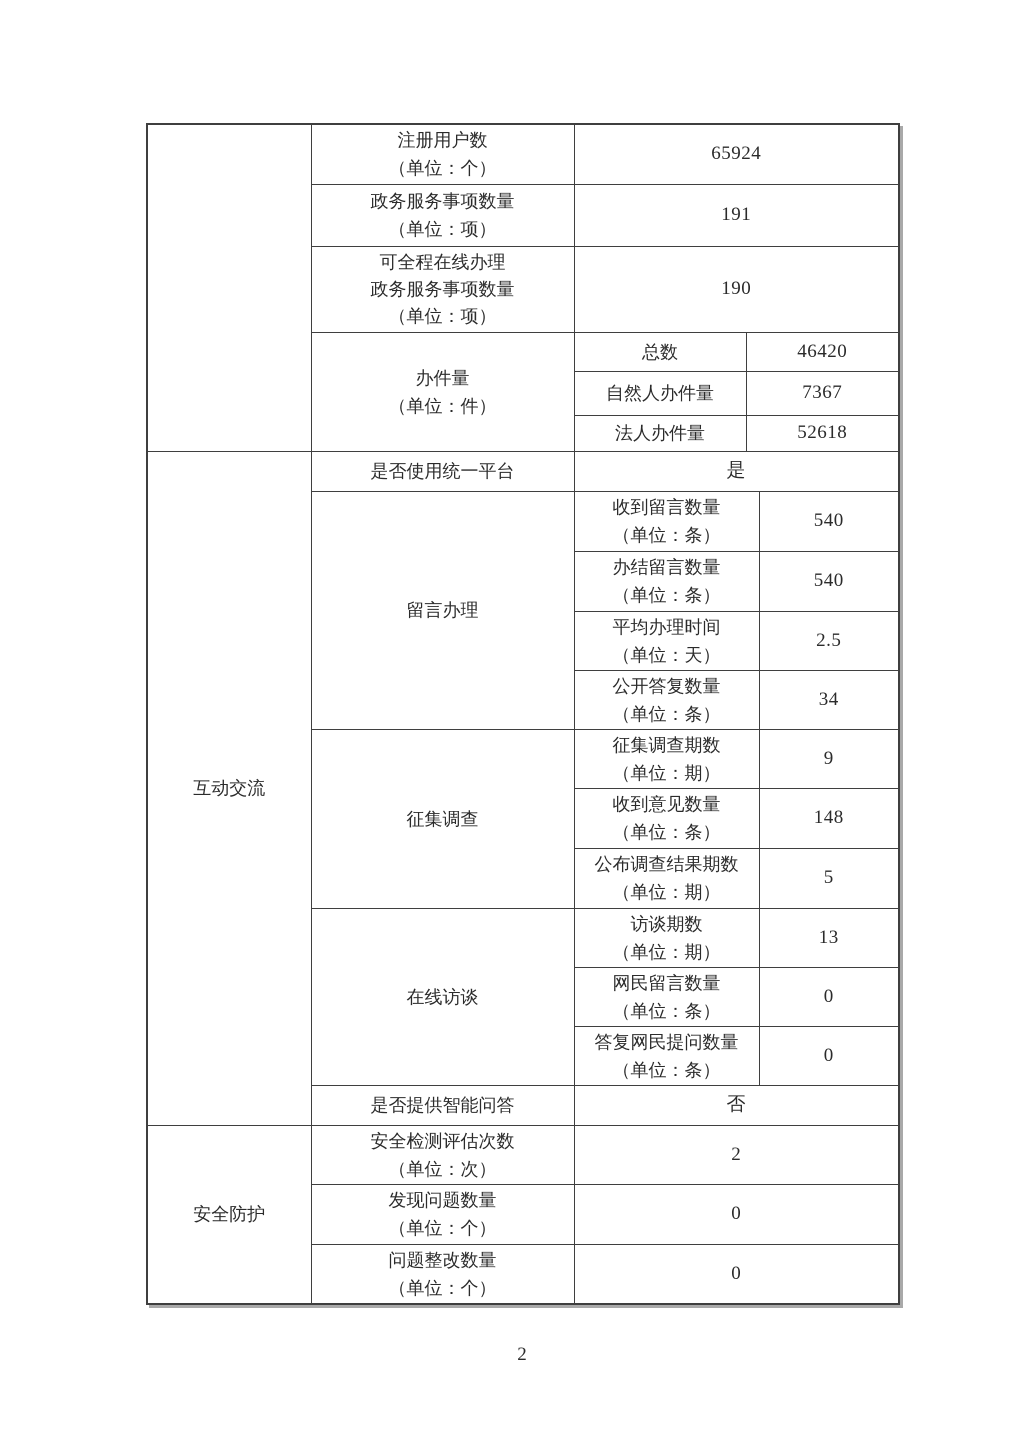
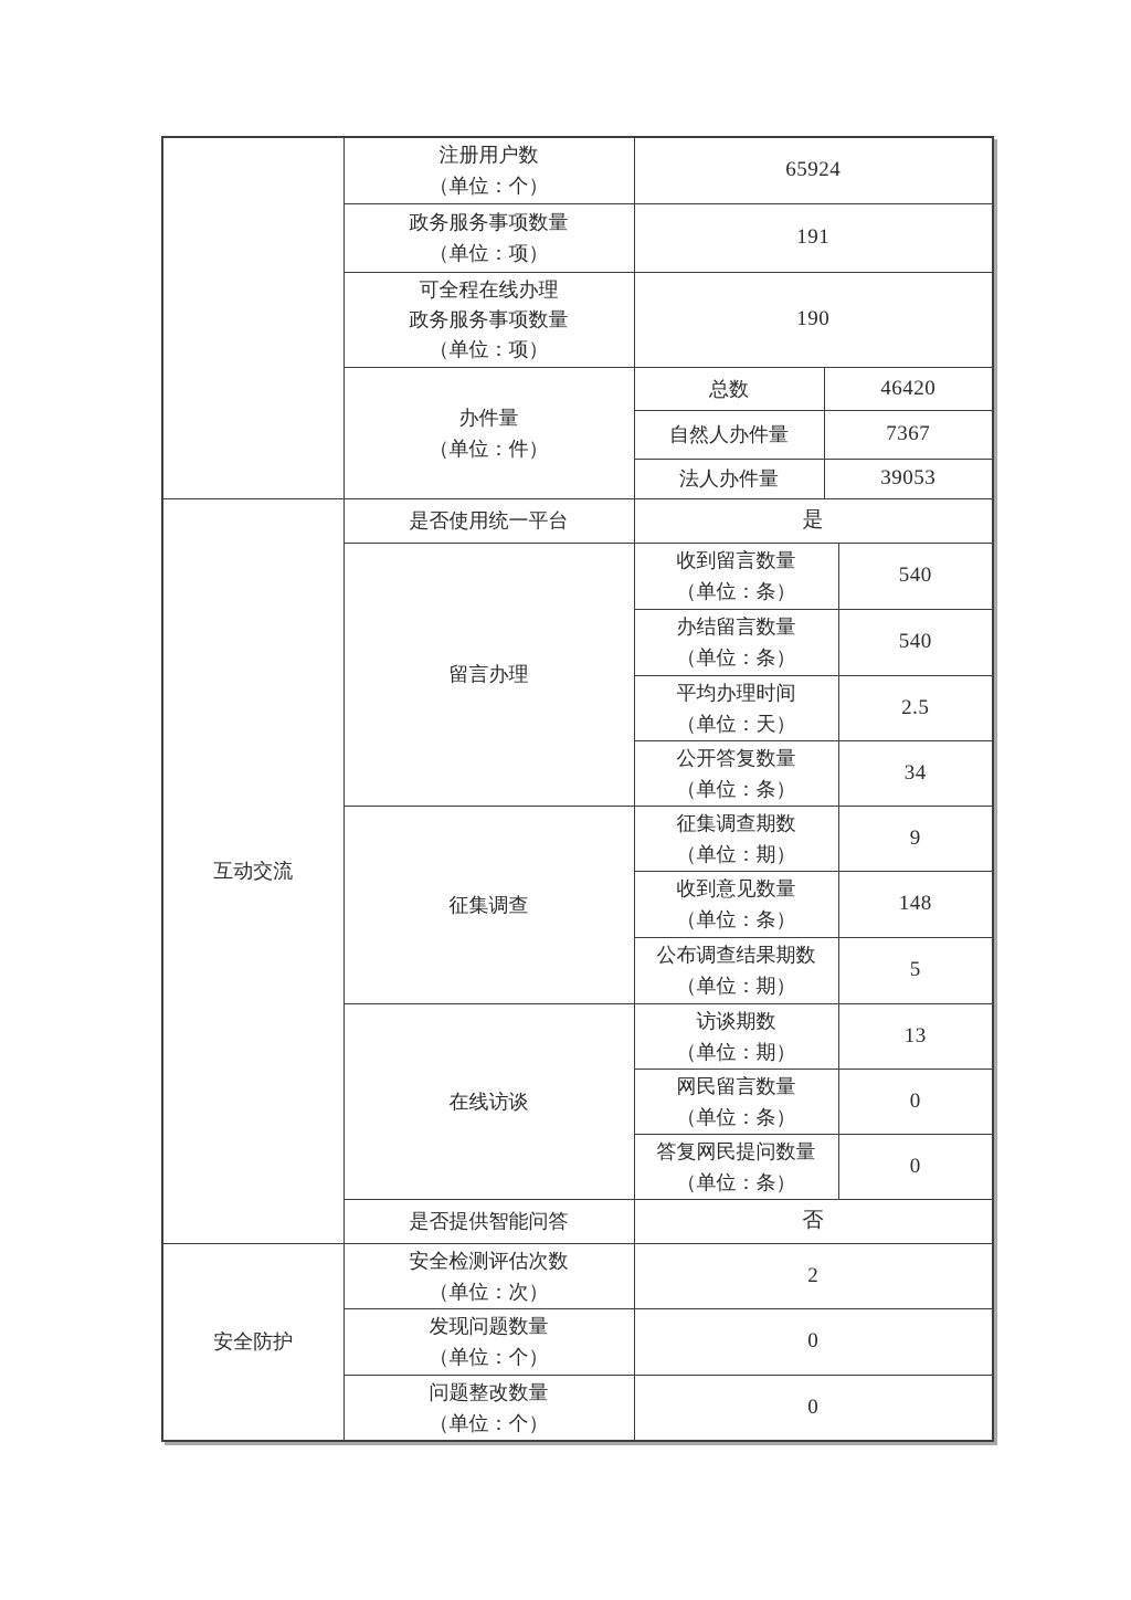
  	注册用户数 （单位：个）	65924
  政务服务事项数量 （单位：项）	191
  可全程在线办理 政务服务事项数量 （单位：项）	190
  办件量 （单位：件）	总数	46420
  自然人办件量	7367
- 法人办件量	52618
+ 法人办件量	39053
  互动交流	是否使用统一平台	是
  留言办理	收到留言数量 （单位：条）	540
  办结留言数量 （单位：条）	540
  平均办理时间 （单位：天）	2.5
  公开答复数量 （单位：条）	34
  征集调查	征集调查期数 （单位：期）	9
  收到意见数量 （单位：条）	148
  公布调查结果期数 （单位：期）	5
  在线访谈	访谈期数 （单位：期）	13
  网民留言数量 （单位：条）	0
  答复网民提问数量 （单位：条）	0
  是否提供智能问答	否
  安全防护	安全检测评估次数 （单位：次）	2
  发现问题数量 （单位：个）	0
  问题整改数量 （单位：个）	0
- 2
